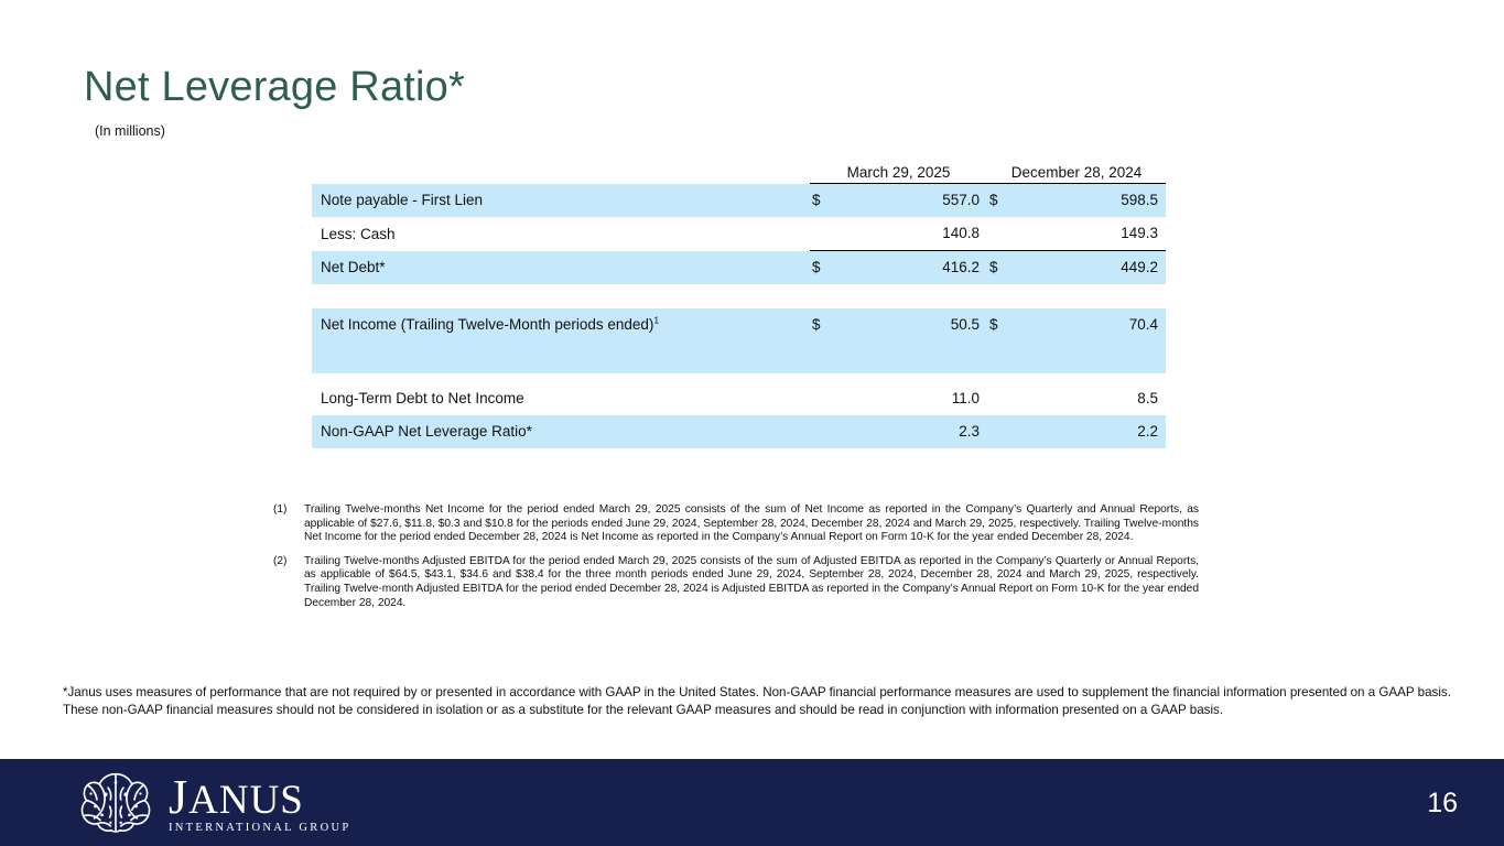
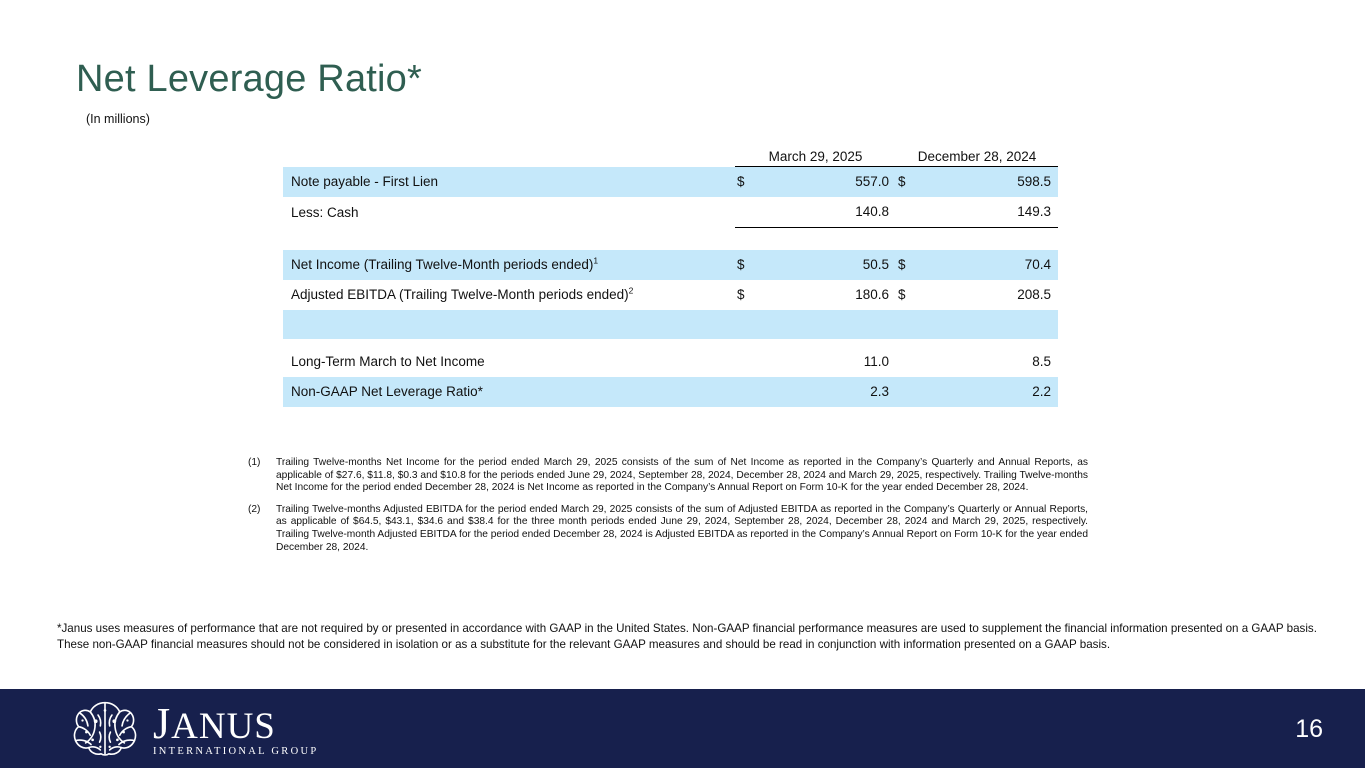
  Net Leverage Ratio*
  (In millions)
  	March 29, 2025	December 28, 2024
  Note payable - First Lien	$	557.0	$	598.5
  Less: Cash		140.8		149.3
- Net Debt*	$	416.2	$	449.2
  Net Income (Trailing Twelve-Month periods ended)1	$	50.5	$	70.4
+ Adjusted EBITDA (Trailing Twelve-Month periods ended)2	$	180.6	$	208.5
- Long-Term Debt to Net Income		11.0		8.5
+ Long-Term March to Net Income		11.0		8.5
  Non-GAAP Net Leverage Ratio*		2.3		2.2
  (1)
  Trailing Twelve-months Net Income for the period ended March 29, 2025 consists of the sum of Net Income as reported in the Company’s Quarterly and Annual Reports, as applicable of $27.6, $11.8, $0.3 and $10.8 for the periods ended June 29, 2024, September 28, 2024, December 28, 2024 and March 29, 2025, respectively. Trailing Twelve-months Net Income for the period ended December 28, 2024 is Net Income as reported in the Company’s Annual Report on Form 10-K for the year ended December 28, 2024.
  (2)
  Trailing Twelve-months Adjusted EBITDA for the period ended March 29, 2025 consists of the sum of Adjusted EBITDA as reported in the Company’s Quarterly or Annual Reports, as applicable of $64.5, $43.1, $34.6 and $38.4 for the three month periods ended June 29, 2024, September 28, 2024, December 28, 2024 and March 29, 2025, respectively. Trailing Twelve-month Adjusted EBITDA for the period ended December 28, 2024 is Adjusted EBITDA as reported in the Company’s Annual Report on Form 10-K for the year ended December 28, 2024.
  *Janus uses measures of performance that are not required by or presented in accordance with GAAP in the United States. Non-GAAP financial performance measures are used to supplement the financial information presented on a GAAP basis. These non-GAAP financial measures should not be considered in isolation or as a substitute for the relevant GAAP measures and should be read in conjunction with information presented on a GAAP basis.
  JANUS
  INTERNATIONAL GROUP
  16
